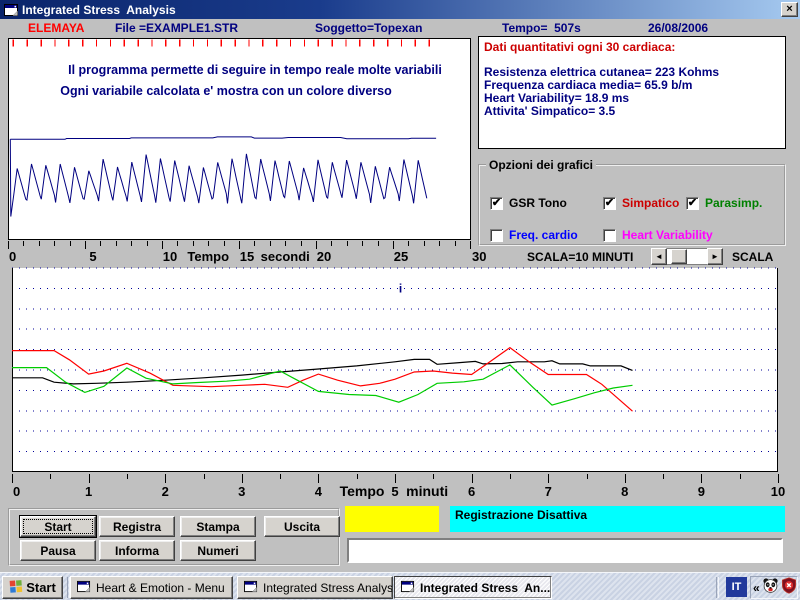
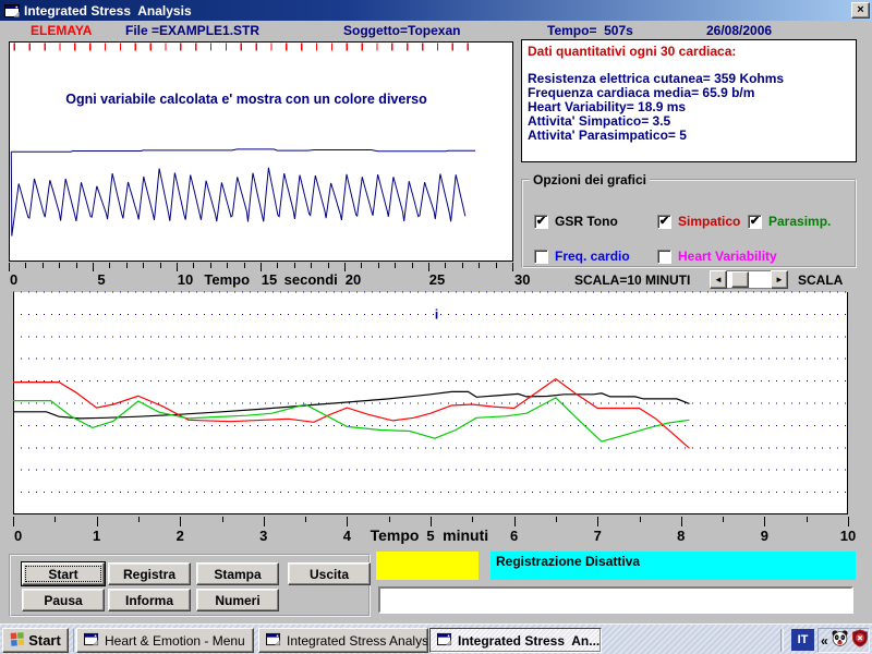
  Integrated Stress Analysis
  ×
  ELEMAYA
  File =EXAMPLE1.STR
  Soggetto=Topexan
  Tempo= 507s
  26/08/2006
- Il programma permette di seguire in tempo reale molte variabili
  Ogni variabile calcolata e' mostra con un colore diverso
  0
  5
  10
  15
  20
  25
  30
  Tempo
  secondi
  Dati quantitativi ogni 30 cardiaca:
- Resistenza elettrica cutanea= 223 Kohms
+ Resistenza elettrica cutanea= 359 Kohms
  Frequenza cardiaca media= 65.9 b/m
  Heart Variability= 18.9 ms
  Attivita' Simpatico= 3.5
+ Attivita' Parasimpatico= 5
  Opzioni dei grafici
  ✔
  GSR Tono
  ✔
  Simpatico
  ✔
  Parasimp.
  Freq. cardio
  Heart Variability
  SCALA=10 MINUTI
  ◄
  ►
  SCALA
  i
  0
  1
  2
  3
  4
  5
  6
  7
  8
  9
  10
  Tempo
  minuti
  Start
  Registra
  Stampa
  Uscita
  Pausa
  Informa
  Numeri
  Registrazione Disattiva
  Start
  Heart & Emotion - Menu
  Integrated Stress Analys
  Integrated Stress An...
  IT
  «
